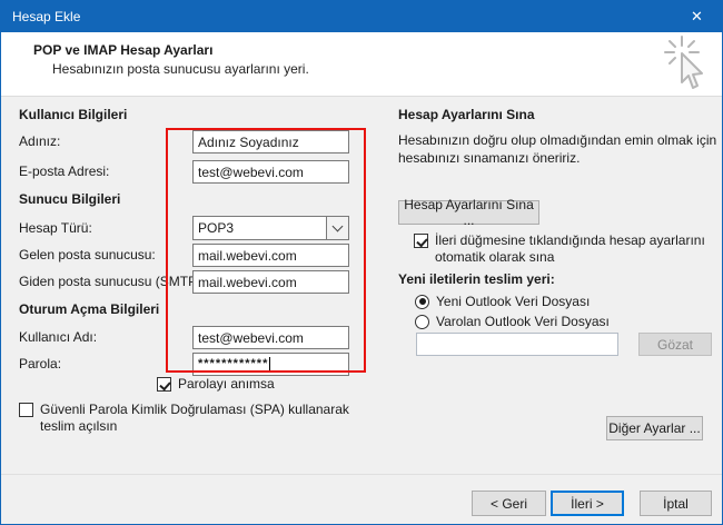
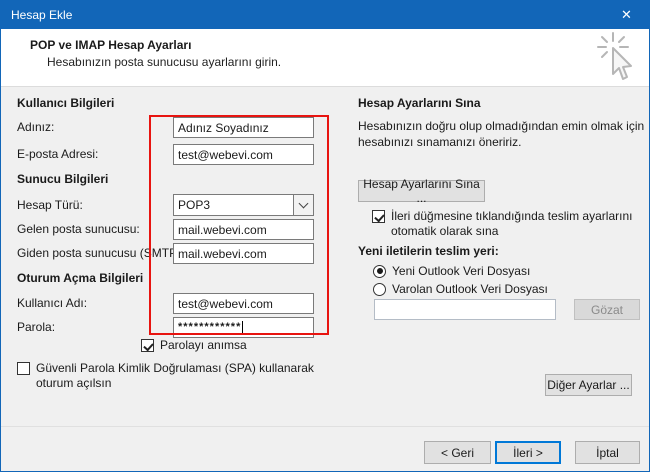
  Hesap Ekle
  ✕
  POP ve IMAP Hesap Ayarları
- Hesabınızın posta sunucusu ayarlarını yeri.
+ Hesabınızın posta sunucusu ayarlarını girin.
  Kullanıcı Bilgileri
  Adınız:
  Adınız Soyadınız
  E-posta Adresi:
  test@webevi.com
  Sunucu Bilgileri
  Hesap Türü:
  POP3
  Gelen posta sunucusu:
  mail.webevi.com
  Giden posta sunucusu (SMT
  mail.webevi.com
  Oturum Açma Bilgileri
  Kullanıcı Adı:
  test@webevi.com
  Parola:
  ************
  Parolayı anımsa
- Güvenli Parola Kimlik Doğrulaması (SPA) kullanarak teslim açılsın
+ Güvenli Parola Kimlik Doğrulaması (SPA) kullanarak oturum açılsın
  Hesap Ayarlarını Sına
  Hesabınızın doğru olup olmadığından emin olmak için hesabınızı sınamanızı öneririz.
  Hesap Ayarlarını Sına ...
- İleri düğmesine tıklandığında hesap ayarlarını otomatik olarak sına
+ İleri düğmesine tıklandığında teslim ayarlarını otomatik olarak sına
  Yeni iletilerin teslim yeri:
  Yeni Outlook Veri Dosyası
  Varolan Outlook Veri Dosyası
  Gözat
  Diğer Ayarlar ...
  < Geri
  İleri >
  İptal
